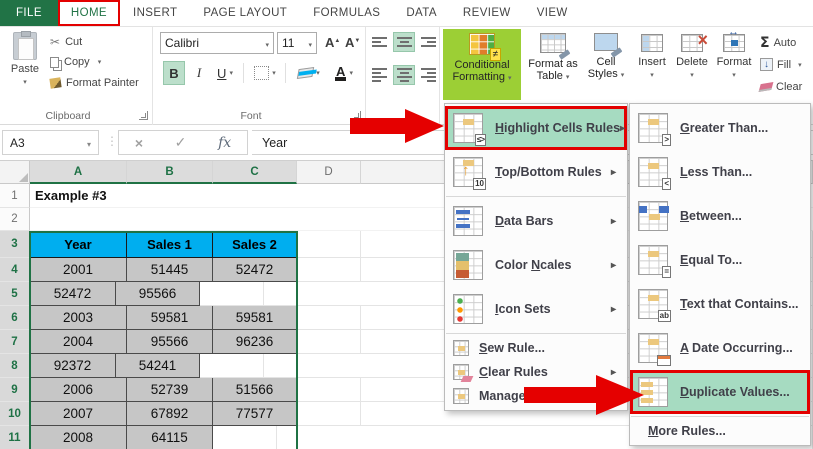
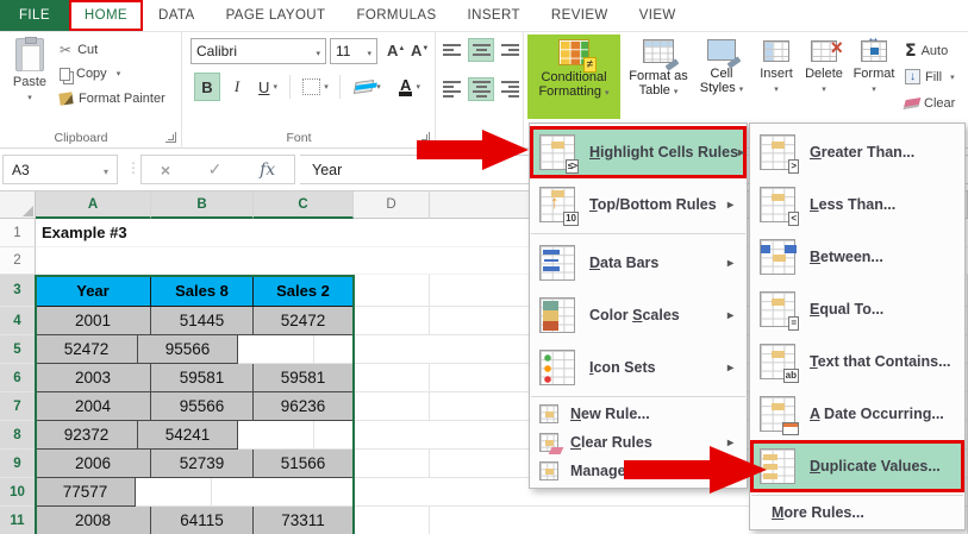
  FILE
  HOME
- INSERT
+ DATA
  PAGE LAYOUT
  FORMULAS
- DATA
+ INSERT
  REVIEW
  VIEW
  Paste
  Cut
  Copy
  Format Painter
  Clipboard
  Calibri
  11
  A
  A
  B
  I
  U
  A
  Font
  Conditional
  Formatting
  Format as
  Table
  Cell
  Styles
  Insert
  ×
  Delete
  ↔
  Format
  Σ
  Auto
  ↓
  Fill
  Clear
  A3
  ⋮
  ×
  ✓
  fx
  Year
  A
  B
  C
  D
  1
  Example #3
  2
  3
  Year
- Sales 1
+ Sales 8
  Sales 2
  4
  2001
  51445
  52472
  5
  52472
  95566
  6
  2003
  59581
  59581
  7
  2004
  95566
  96236
  8
  92372
  54241
  9
  2006
  52739
  51566
  10
- 2007
- 67892
  77577
  11
  2008
  64115
+ 73311
  Highlight Cells Rules
  Top/Bottom Rules
  Data Bars
- Color Ncales
+ Color Scales
  Icon Sets
- Sew Rule...
+ New Rule...
  Clear Rules
  Greater Than...
  Less Than...
  Between...
  Equal To...
  Text that Contains...
  A Date Occurring...
  Duplicate Values...
  More Rules...
